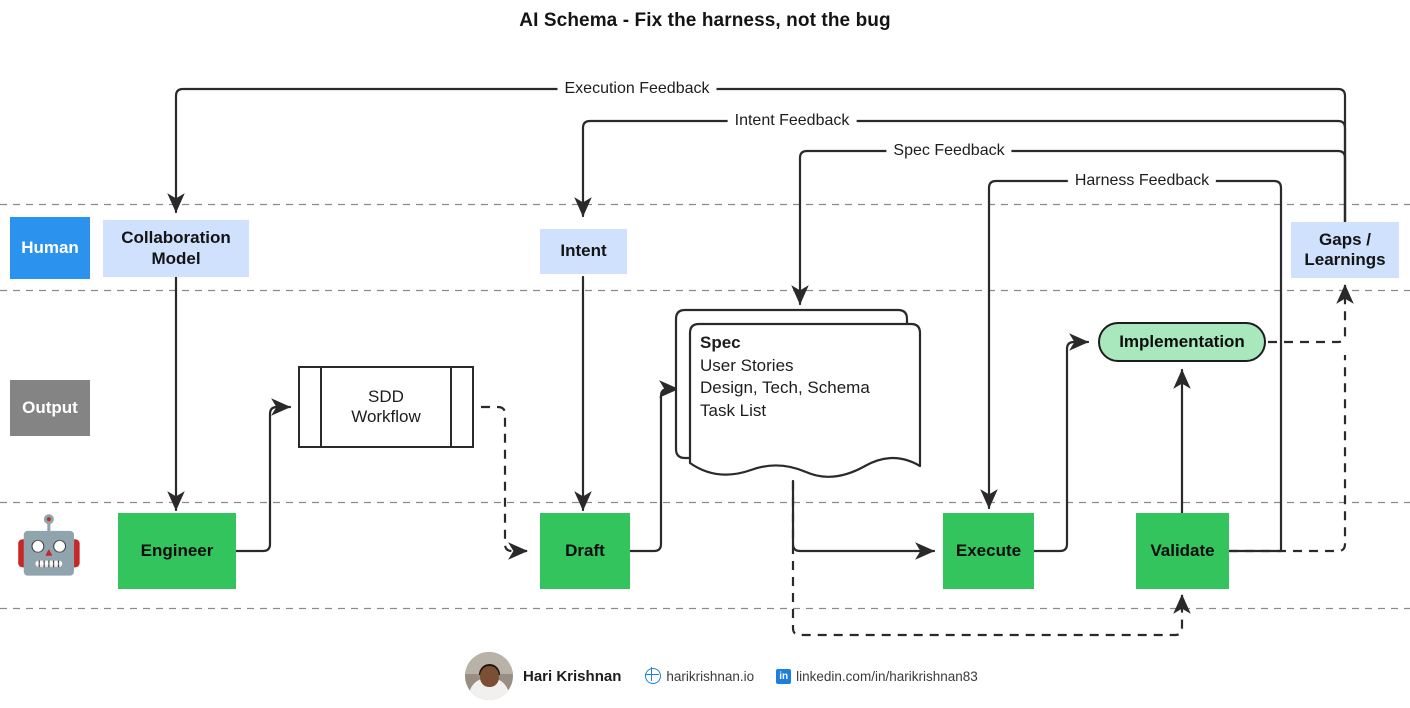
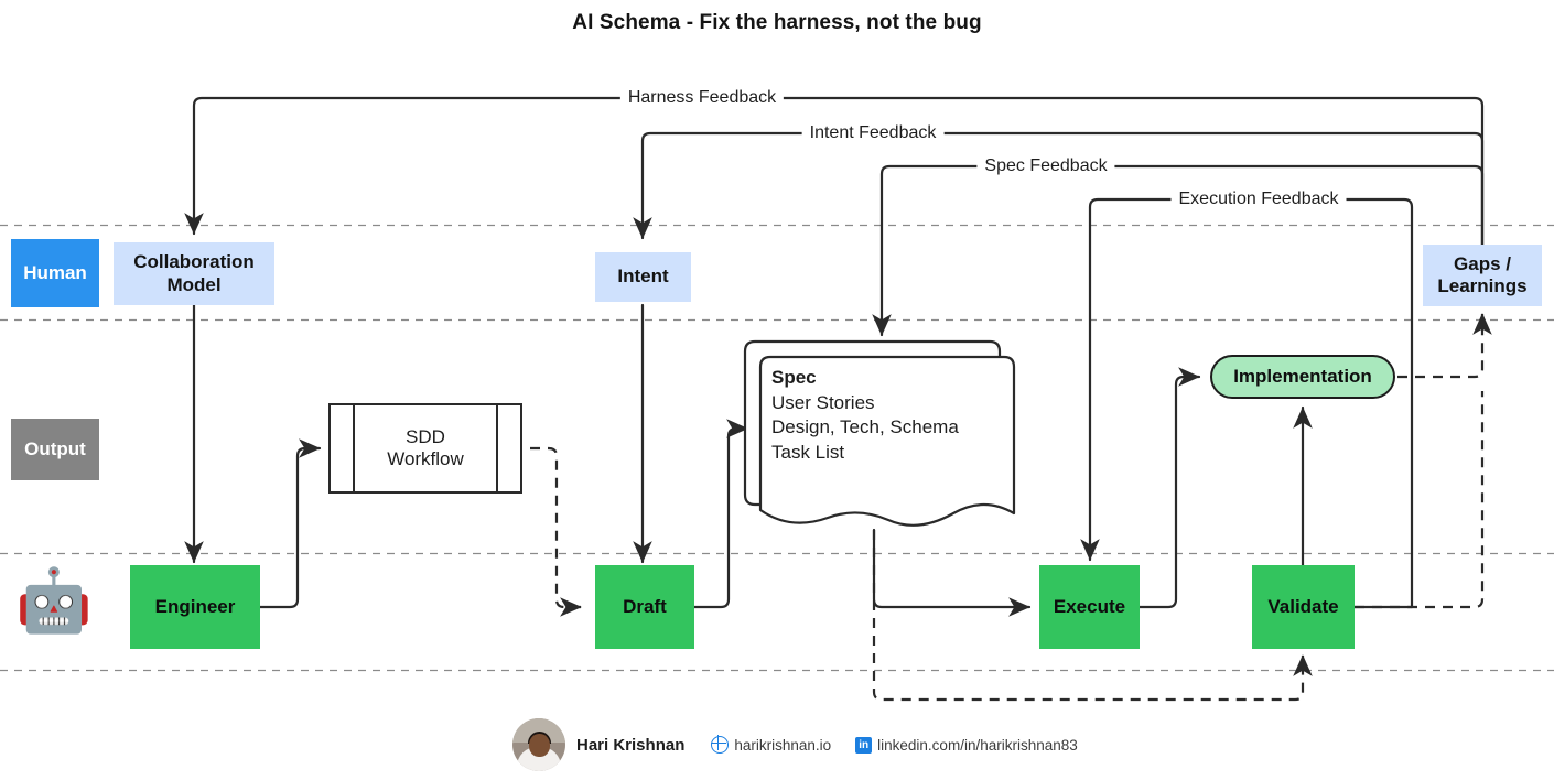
  AI Schema - Fix the harness, not the bug
  Human
  Output
  🤖
  Collaboration
  Model
  Intent
  Gaps /
  Learnings
  SDD
  Workflow
  Spec
  User Stories
  Design, Tech, Schema
  Task List
  Implementation
  Engineer
  Draft
  Execute
  Validate
- Execution Feedback
+ Harness Feedback
  Intent Feedback
  Spec Feedback
- Harness Feedback
+ Execution Feedback
  Hari Krishnan
  harikrishnan.io
  in
  linkedin.com/in/harikrishnan83
